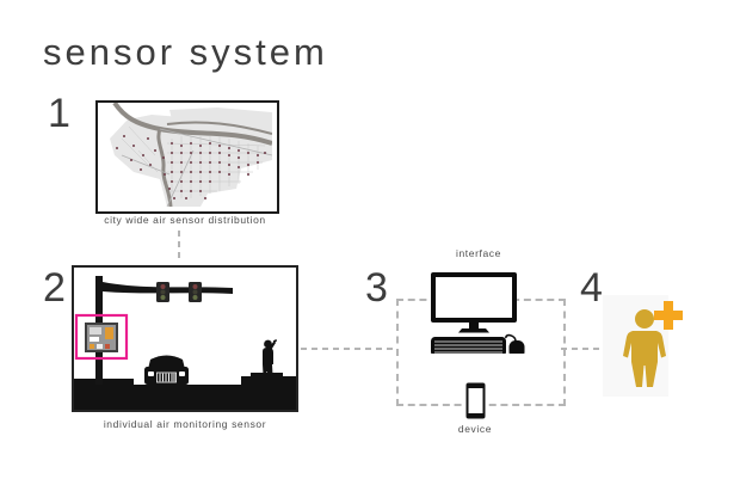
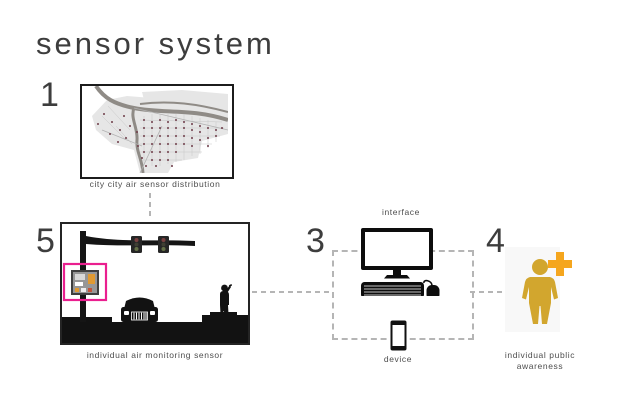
  sensor system
  1
- city wide air sensor distribution
+ city city air sensor distribution
- 2
+ 5
  individual air monitoring sensor
  3
  interface
  device
  4
+ individual public
+ awareness
